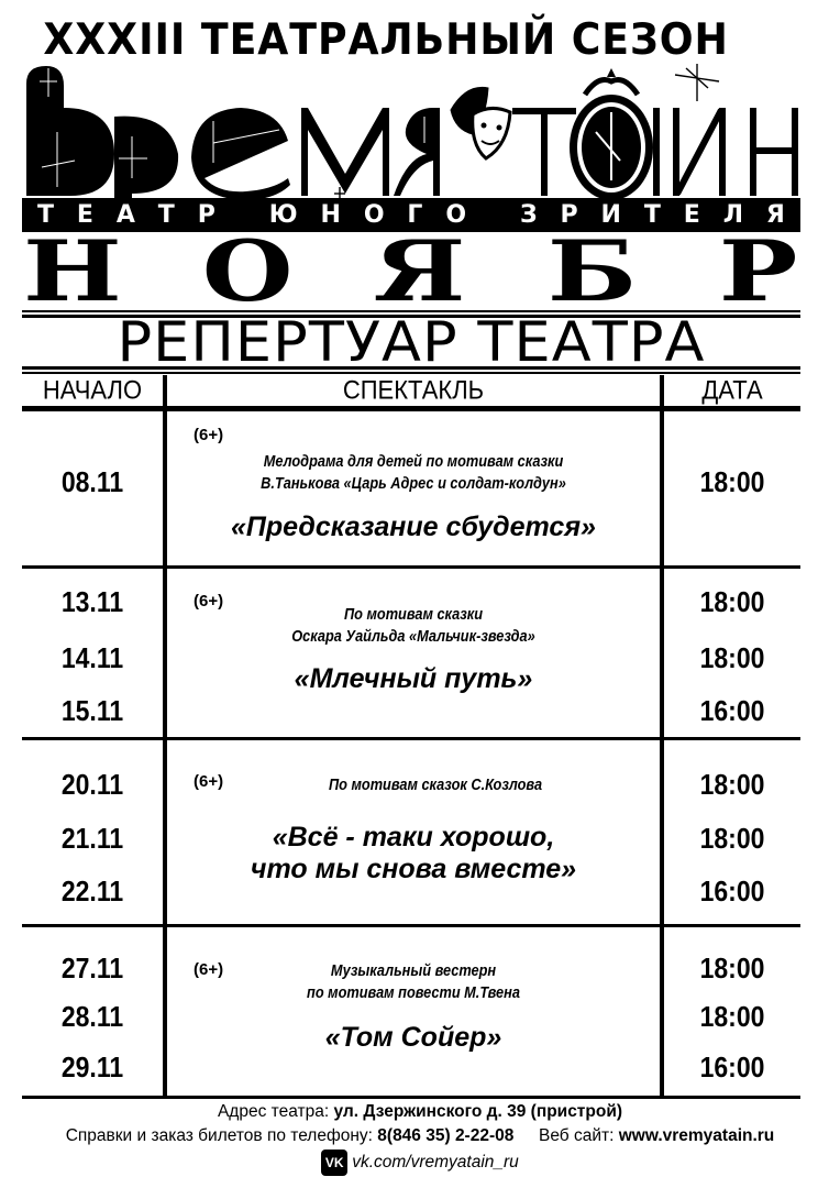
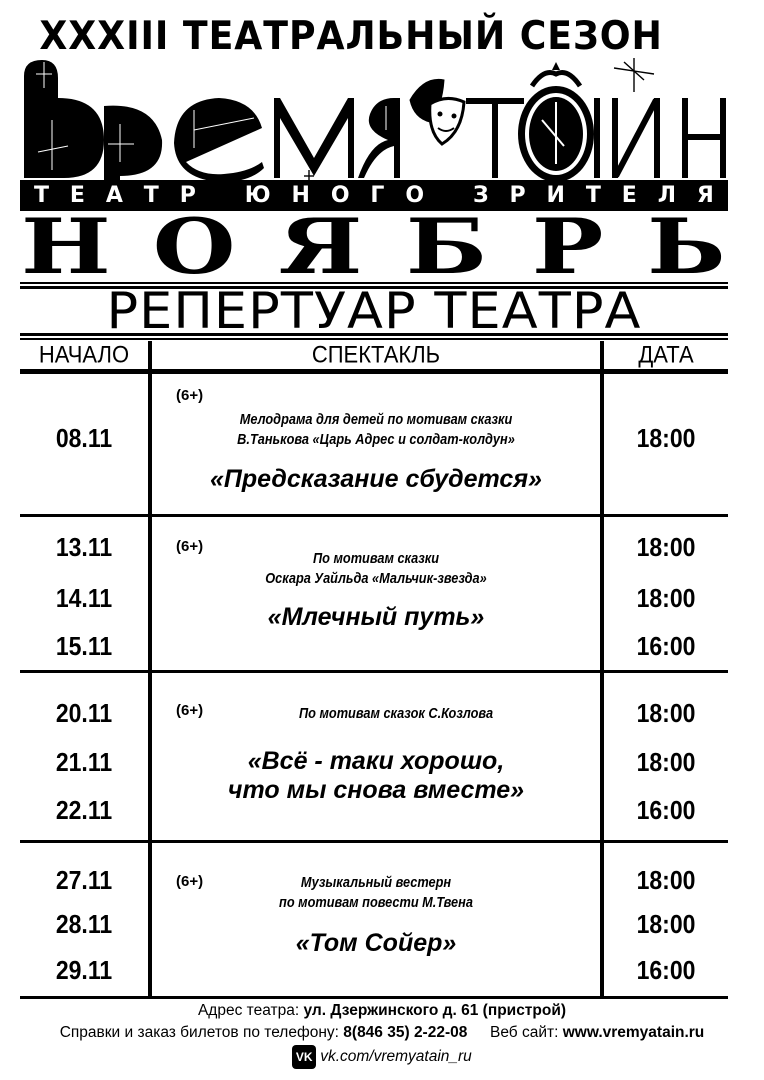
  XXXIII ТЕАТРАЛЬНЫЙ СЕЗОН
  Т
  Е
  А
  Т
  Р
  Ю
  Н
  О
  Г
  О
  З
  Р
  И
  Т
  Е
  Л
  Я
  Н
  О
  Я
  Б
  Р
+ Ь
  РЕПЕРТУАР ТЕАТРА
  НАЧАЛО
  СПЕКТАКЛЬ
  ДАТА
  08.11
  18:00
  (6+)
  Мелодрама для детей по мотивам сказки
  В.Танькова «Царь Адрес и солдат-колдун»
  «Предсказание сбудется»
  13.11
  14.11
  15.11
  18:00
  18:00
  16:00
  (6+)
  По мотивам сказки
  Оскара Уайльда «Мальчик-звезда»
  «Млечный путь»
  20.11
  21.11
  22.11
  18:00
  18:00
  16:00
  (6+)
  По мотивам сказок С.Козлова
  «Всё - таки хорошо,
  что мы снова вместе»
  27.11
  28.11
  29.11
  18:00
  18:00
  16:00
  (6+)
  Музыкальный вестерн
  по мотивам повести М.Твена
  «Том Сойер»
- Адрес театра: ул. Дзержинского д. 39 (пристрой)
+ Адрес театра: ул. Дзержинского д. 61 (пристрой)
  Справки и заказ билетов по телефону: 8(846 35) 2-22-08 Веб сайт: www.vremyatain.ru
  VK vk.com/vremyatain_ru
